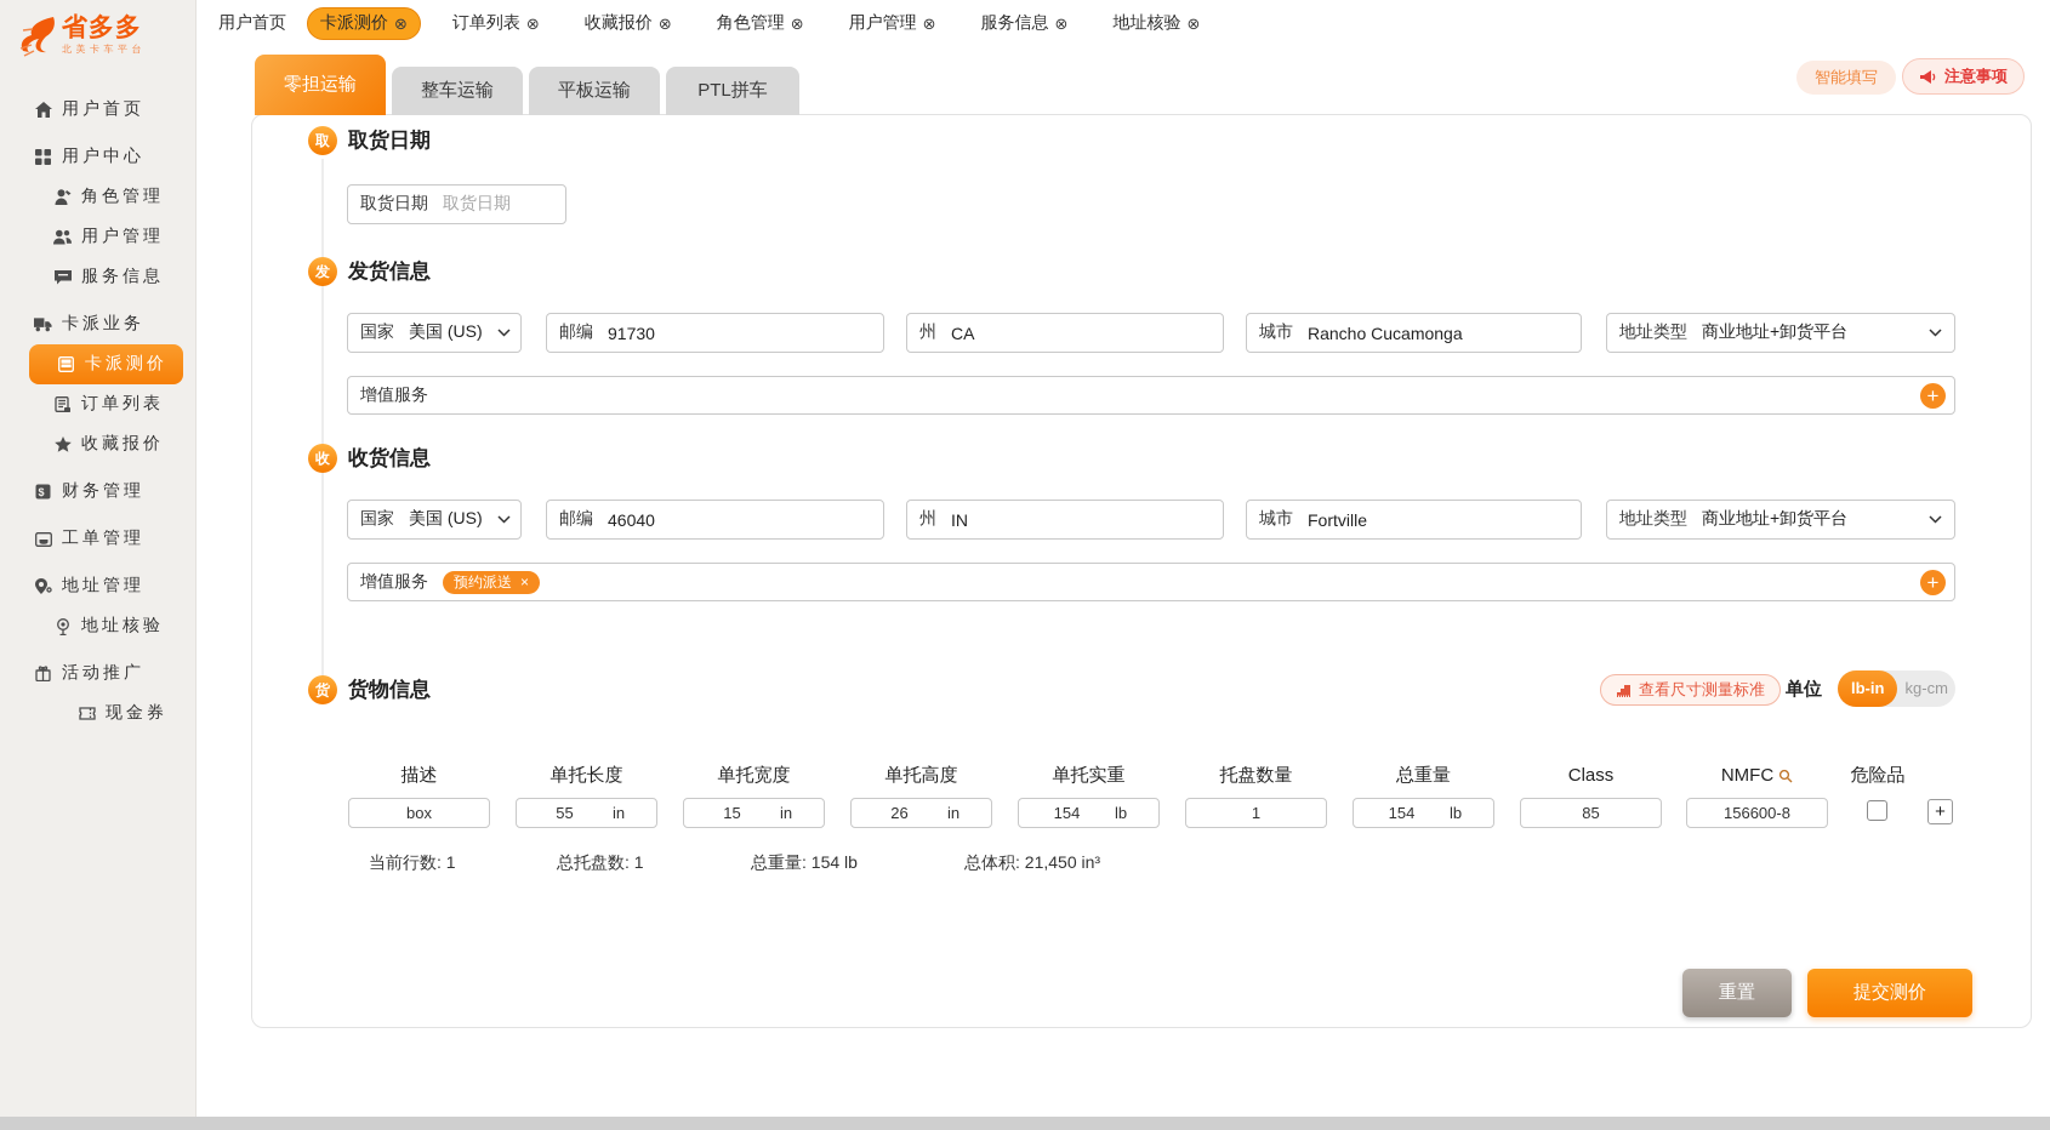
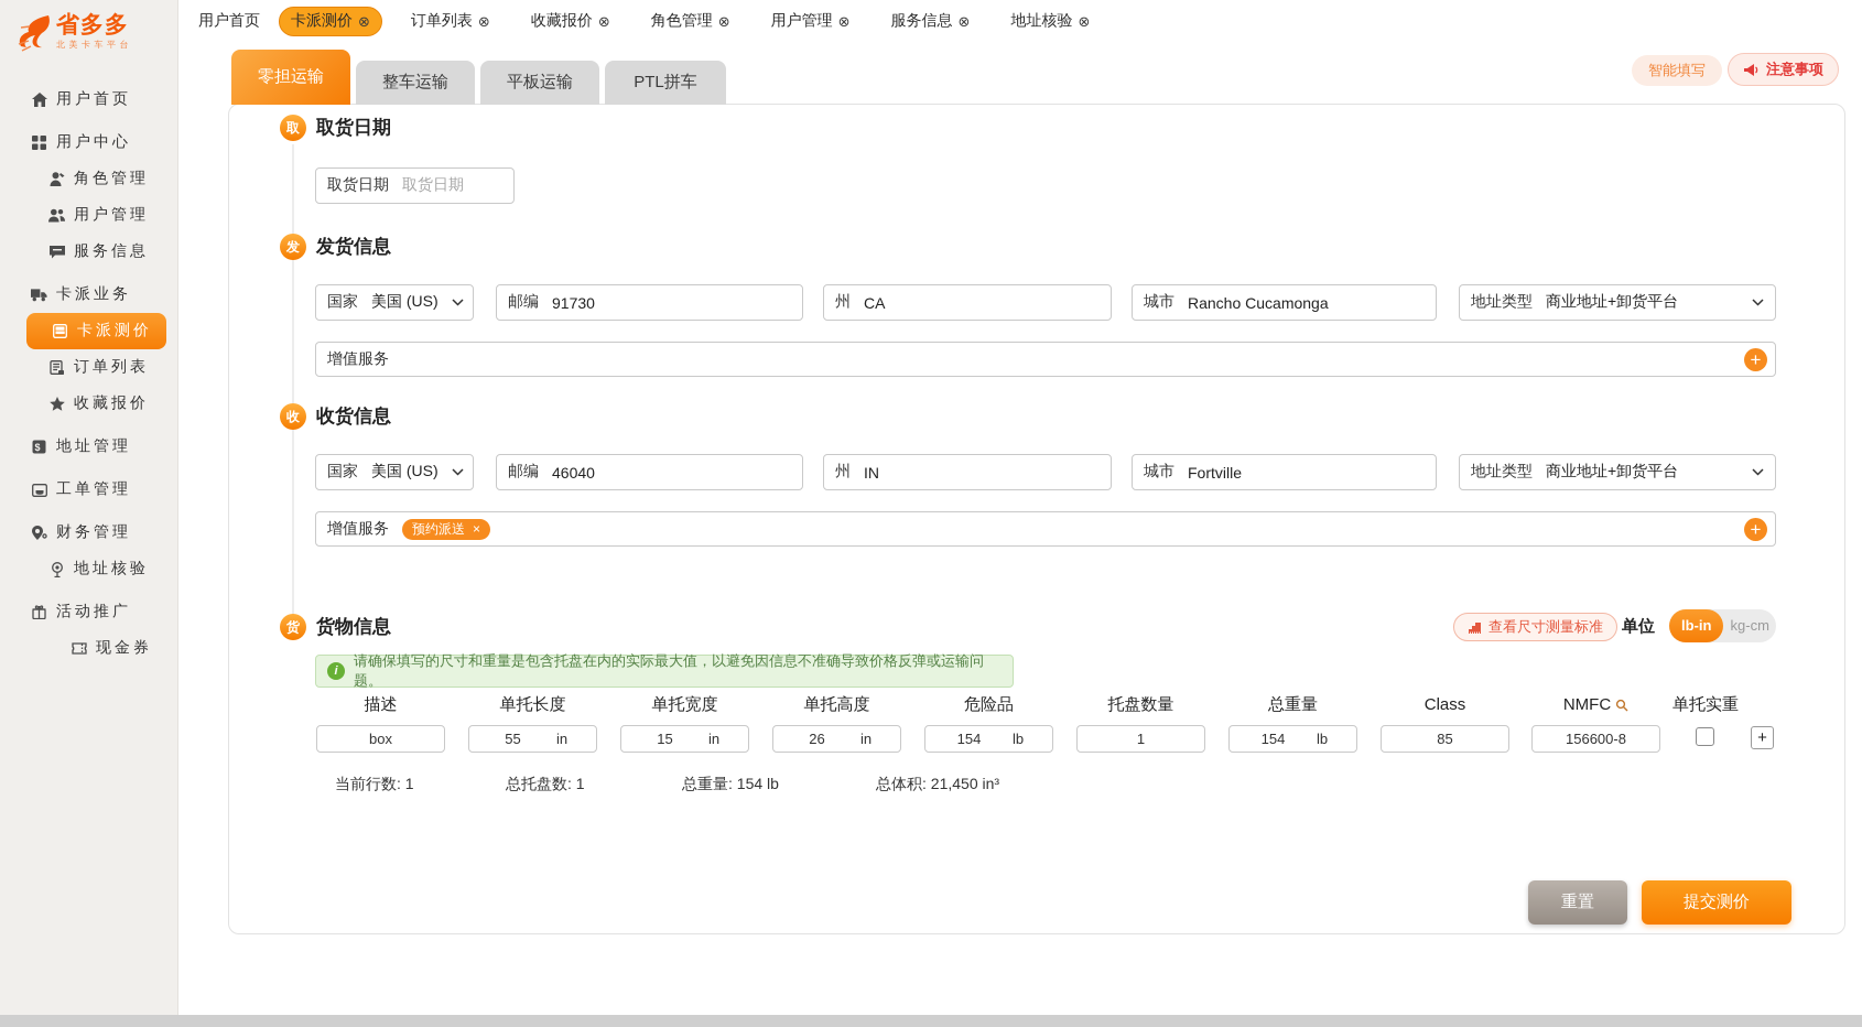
  省多多
  北美卡车平台
  用户首页
  用户中心
  角色管理
  用户管理
  服务信息
  卡派业务
  卡派测价
  订单列表
  收藏报价
  $
- 财务管理
+ 地址管理
  工单管理
- 地址管理
+ 财务管理
  地址核验
  活动推广
  现金券
  用户首页
  卡派测价
  ⊗
  订单列表
  ⊗
  收藏报价
  ⊗
  角色管理
  ⊗
  用户管理
  ⊗
  服务信息
  ⊗
  地址核验
  ⊗
  零担运输
  整车运输
  平板运输
  PTL拼车
  智能填写
  注意事项
  取
  取货日期
  取货日期
  取货日期
  发
  发货信息
  国家
  美国 (US)
  邮编
  91730
  州
  CA
  城市
  Rancho Cucamonga
  地址类型
  商业地址+卸货平台
  增值服务
  +
  收
  收货信息
  国家
  美国 (US)
  邮编
  46040
  州
  IN
  城市
  Fortville
  地址类型
  商业地址+卸货平台
  增值服务
  预约派送
  ×
  +
  货
  货物信息
  查看尺寸测量标准
  单位
  lb-in
  kg-cm
+ i
+ 请确保填写的尺寸和重量是包含托盘在内的实际最大值，以避免因信息不准确导致价格反弹或运输问题。
  描述
  单托长度
  单托宽度
  单托高度
- 单托实重
+ 危险品
  托盘数量
  总重量
  Class
  NMFC
- 危险品
+ 单托实重
  box
  55
  in
  15
  in
  26
  in
  154
  lb
  1
  154
  lb
  85
  156600-8
  +
  当前行数: 1
  总托盘数: 1
  总重量: 154 lb
  总体积: 21,450 in³
  重置
  提交测价
